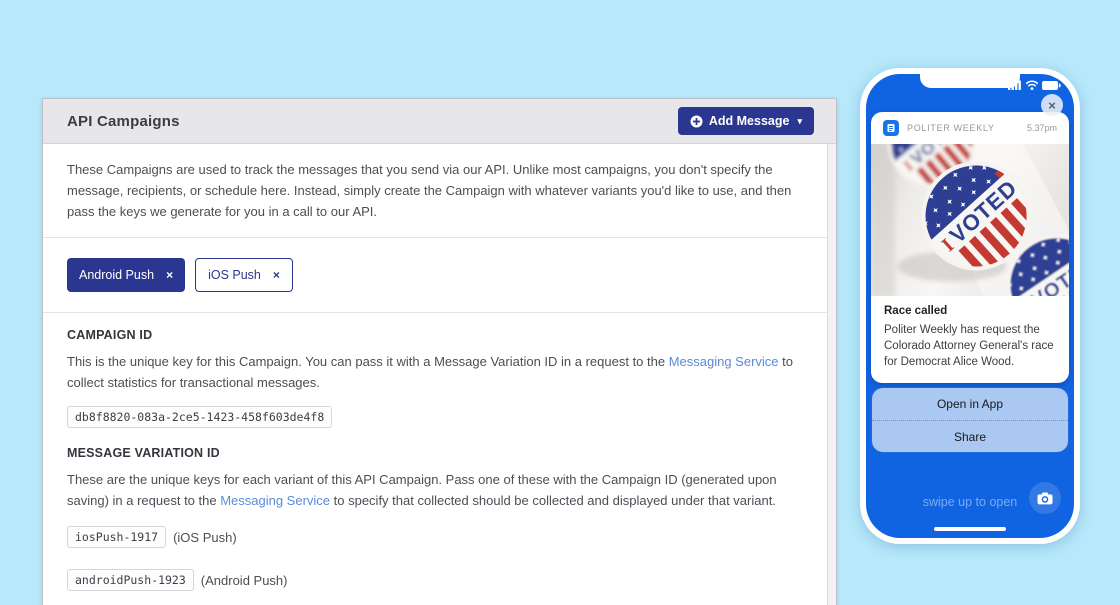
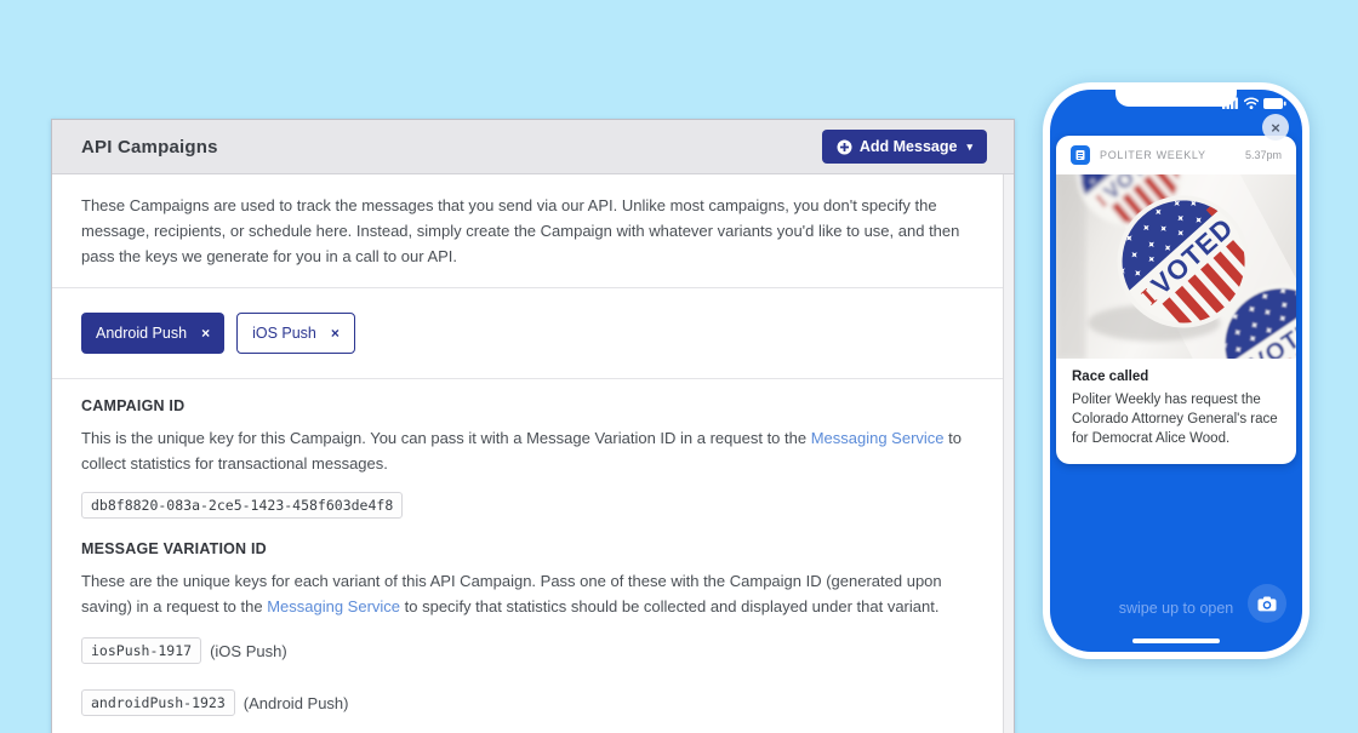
  API Campaigns
  Add Message
  ▾
  These Campaigns are used to track the messages that you send via our API. Unlike most campaigns, you don't specify the message, recipients, or schedule here. Instead, simply create the Campaign with whatever variants you'd like to use, and then pass the keys we generate for you in a call to our API.
  Android Push
  ×
  iOS Push
  ×
  CAMPAIGN ID
  This is the unique key for this Campaign. You can pass it with a Message Variation ID in a request to the Messaging Service to collect statistics for transactional messages.
  db8f8820-083a-2ce5-1423-458f603de4f8
  MESSAGE VARIATION ID
- These are the unique keys for each variant of this API Campaign. Pass one of these with the Campaign ID (generated upon saving) in a request to the Messaging Service to specify that collected should be collected and displayed under that variant.
+ These are the unique keys for each variant of this API Campaign. Pass one of these with the Campaign ID (generated upon saving) in a request to the Messaging Service to specify that statistics should be collected and displayed under that variant.
  iosPush-1917
  (iOS Push)
  androidPush-1923
  (Android Push)
  ×
  POLITER WEEKLY
  5.37pm
  Race called
  Politer Weekly has request the Colorado Attorney General's race for Democrat Alice Wood.
- Open in App
- Share
  swipe up to open
